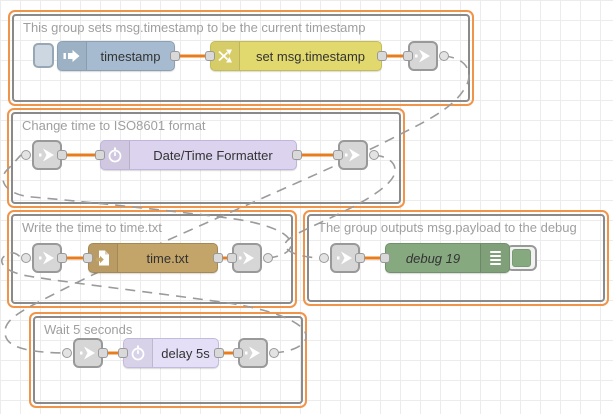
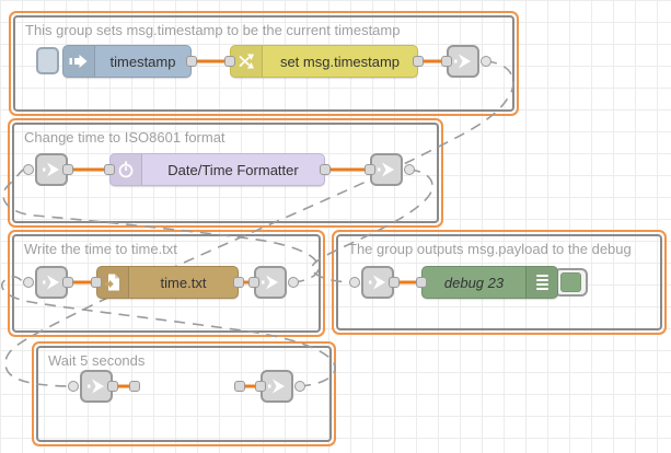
  This group sets msg.timestamp to be the current timestamp
  Change time to ISO8601 format
  Write the time to time.txt
  The group outputs msg.payload to the debug
  Wait 5 seconds
  timestamp
  set msg.timestamp
  Date/Time Formatter
  time.txt
- debug 19
+ debug 23
- delay 5s
